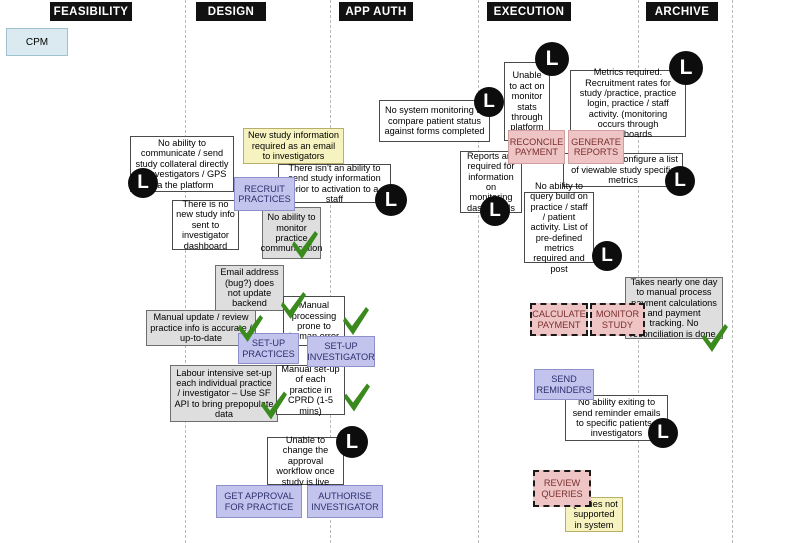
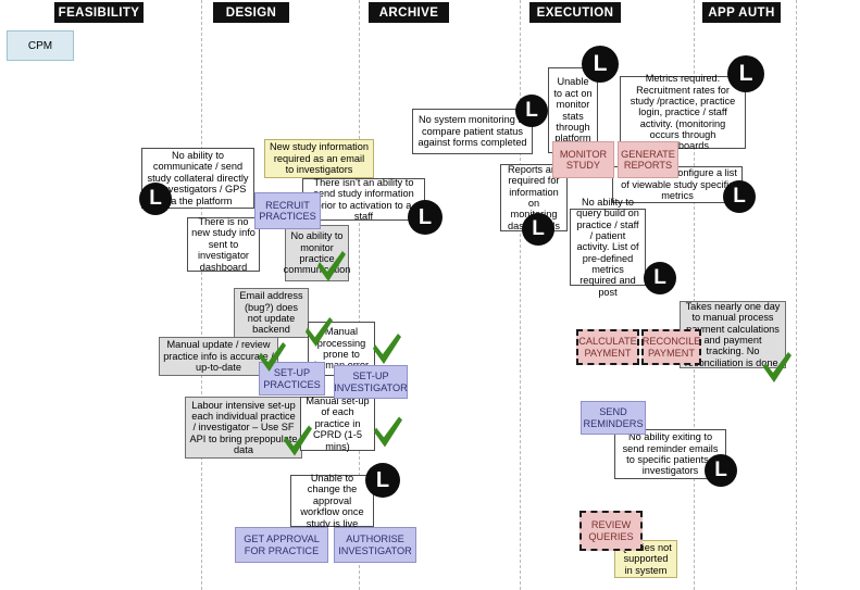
  FEASIBILITY
  DESIGN
- APP AUTH
+ ARCHIVE
  EXECUTION
- ARCHIVE
+ APP AUTH
  CPM
  No ability to communicate / send study collateral directly vestigators / GPS a the platform
  New study information required as an email to investigators
  There is no new study info sent to investigator dashboard
  There isn’t an ability to end study information rior to activation to a staff
  No ability to monitor practice communction
  No system monitoring compare patient status against forms completed
  Unable to act on monitor stats through platform
  Metrics required. Recruitment rates for study /practice, practice login, practice / staff activity. (monitoring occurs through boards
  onfigure a list of viewable study specif metrics
  Reports a required for information on monng das
  No ability to query build on practice / staff / patient activity. List of pre-defined metrics required and post
  Email address (bug?) does not update backend
  Manual update / review practice info is accurae / up-to-date
  Manual processing prone to m
  Labour intensive set-up each individual practice / investigator – Use SF API to bring prepopulte data
  Manual set-up of each practice in CPRD (1-5 mins)
  Takes nearly one day to manual process ment calculations and payment tracking. No onciliation is done.
  Unable to change the approval workflow once study is live
  No ability exiting to send reminder emails to specific patients investigators
  ies not supported in system
  RECRUIT PRACTICES
  SET-UP PRACTICES
  SET-UP INVESTIGATOR
  GET APPROVAL FOR PRACTICE
  AUTHORISE INVESTIGATOR
- RECONCILE PAYMENT
+ MONITOR STUDY
  GENERATE REPORTS
  CALCULATE PAYMENT
- MONITOR STUDY
+ RECONCILE PAYMENT
  SEND REMINDERS
  REVIEW QUERIES
  L
  L
  L
  L
  L
  L
  L
  L
  L
  L
